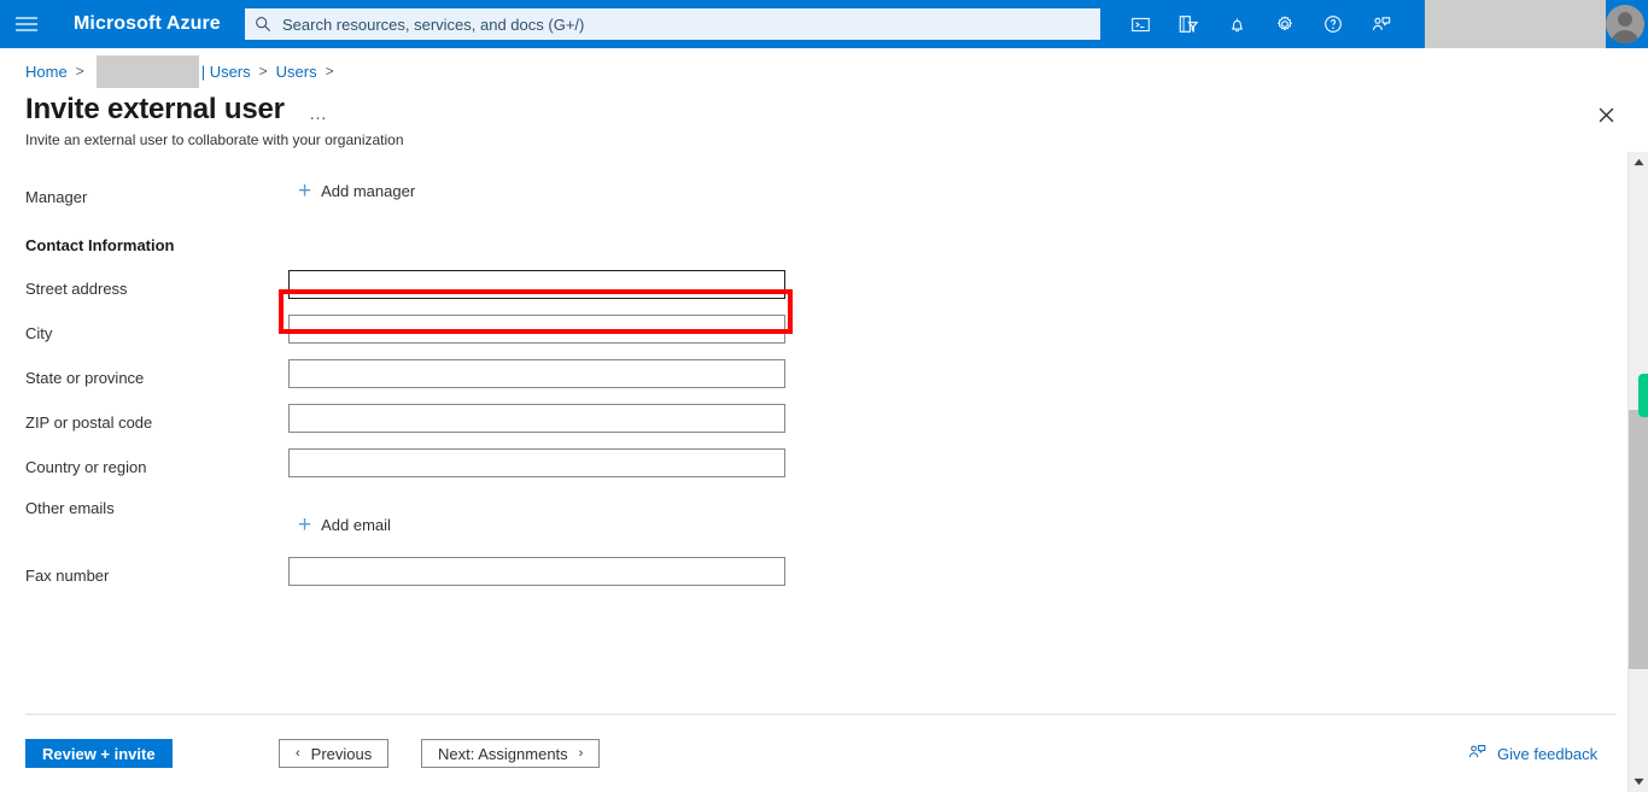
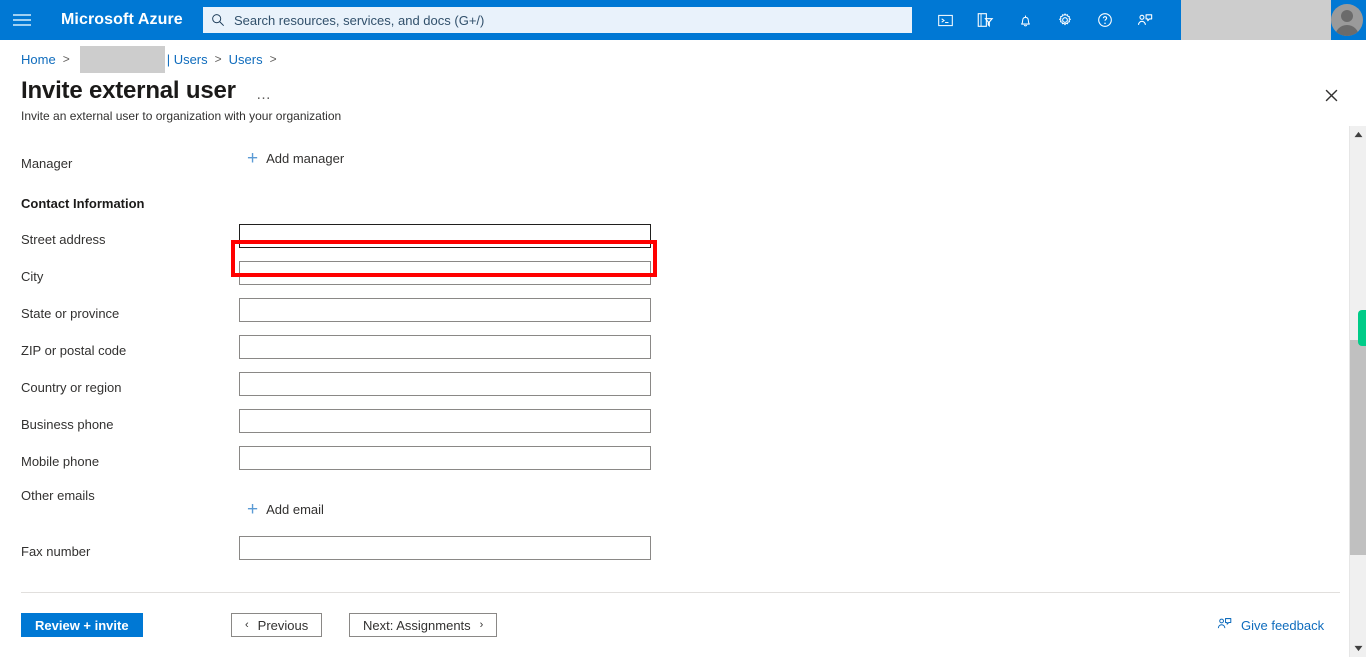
  Microsoft Azure
  Search resources, services, and docs (G+/)
  Home
  >
  | Users
  >
  Users
  >
  Invite external user
  …
- Invite an external user to collaborate with your organization
+ Invite an external user to organization with your organization
  Manager
  +
  Add manager
  Contact Information
  Street address
  City
  State or province
  ZIP or postal code
  Country or region
+ Business phone
+ Mobile phone
  Other emails
  +
  Add email
  Fax number
  Review + invite
  ‹
  Previous
  Next: Assignments
  ›
  Give feedback
